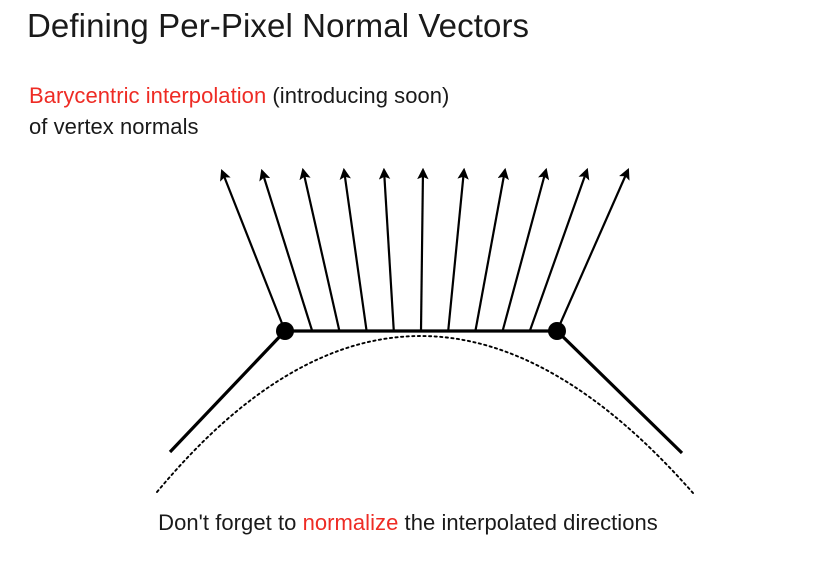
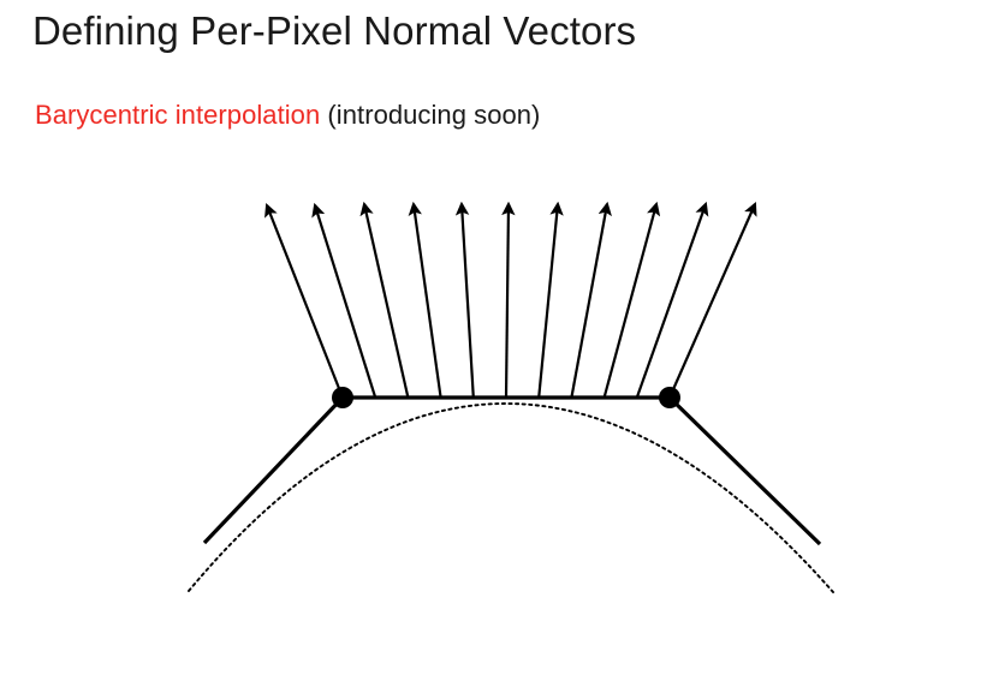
  Defining Per-Pixel Normal Vectors
  Barycentric interpolation (introducing soon)
- of vertex normals
- Don't forget to normalize the interpolated directions
